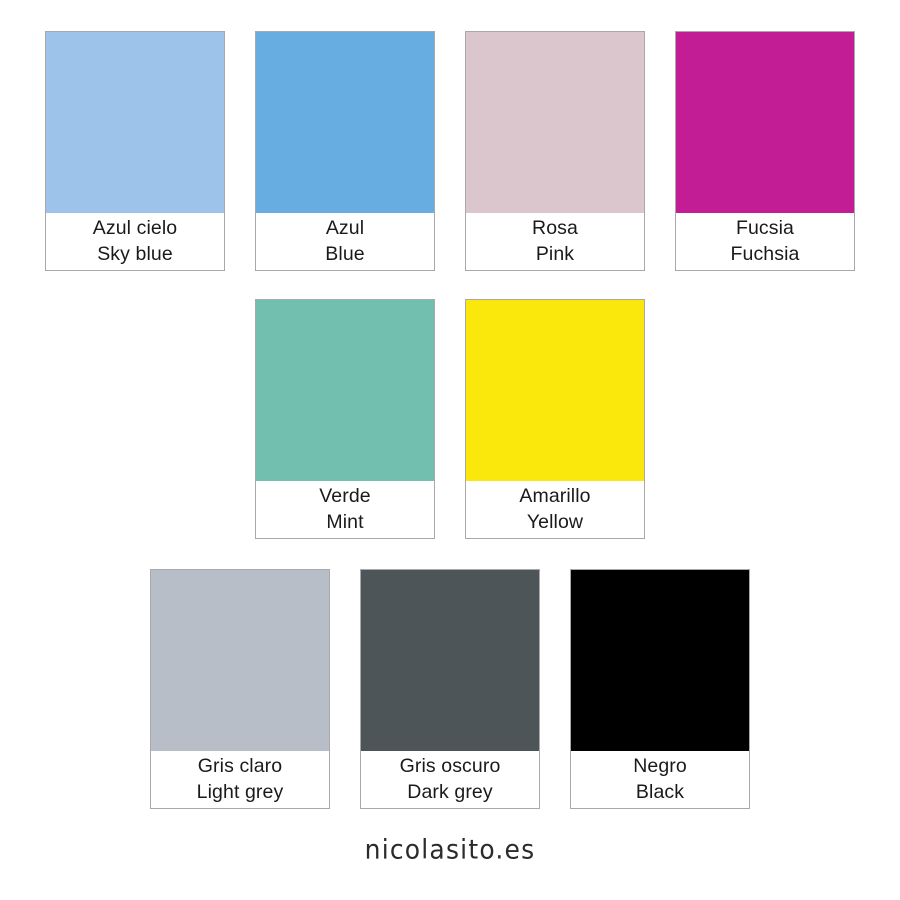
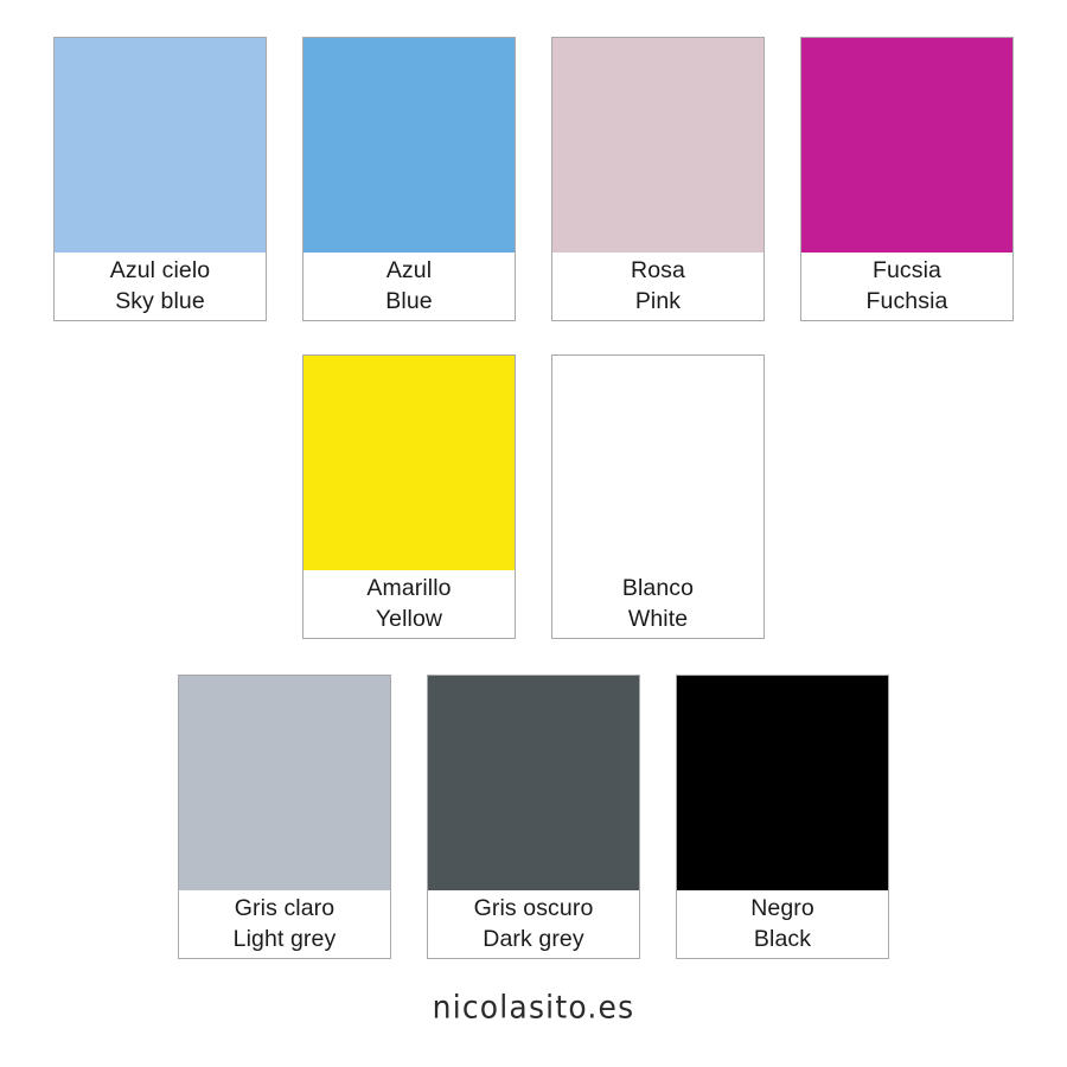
  Azul cielo
  Sky blue
  Azul
  Blue
  Rosa
  Pink
  Fucsia
  Fuchsia
- Verde
- Mint
  Amarillo
  Yellow
+ Blanco
+ White
  Gris claro
  Light grey
  Gris oscuro
  Dark grey
  Negro
  Black
  nicolasito.es
